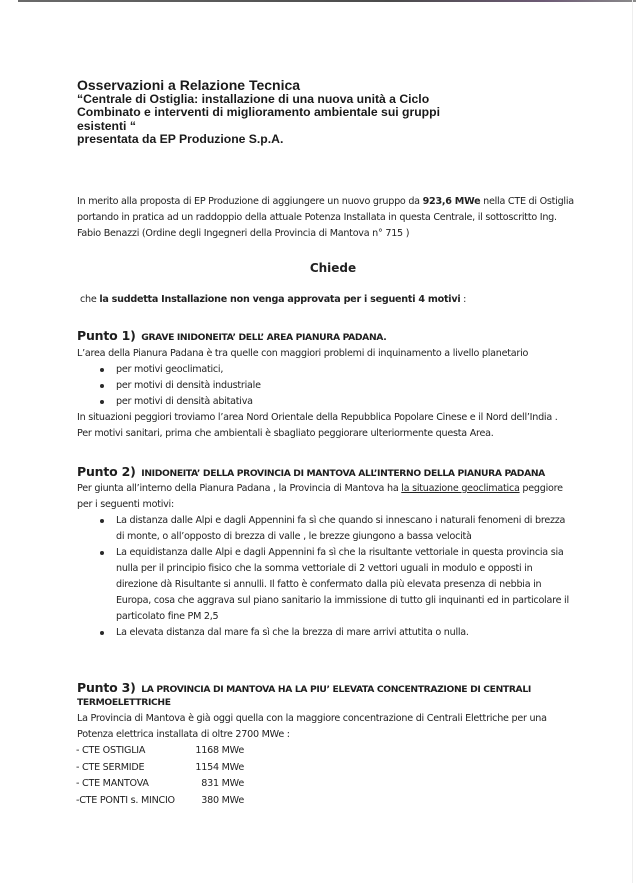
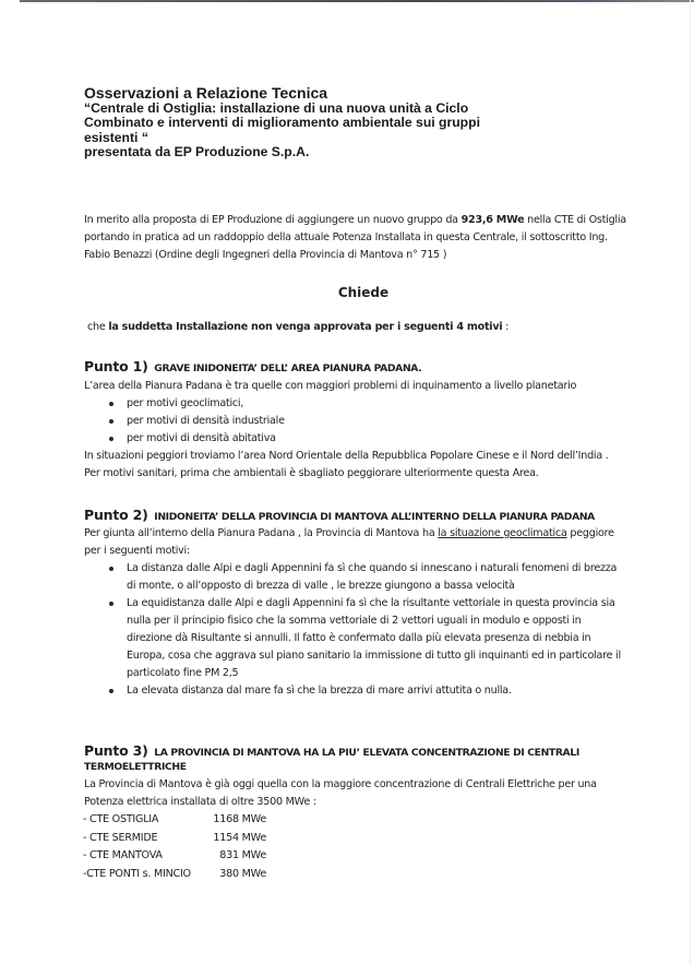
  Osservazioni a Relazione Tecnica
  “Centrale di Ostiglia: installazione di una nuova unità a Ciclo
  Combinato e interventi di miglioramento ambientale sui gruppi
  esistenti “
  presentata da EP Produzione S.p.A.
  In merito alla proposta di EP Produzione di aggiungere un nuovo gruppo da 923,6 MWe nella CTE di Ostiglia
  portando in pratica ad un raddoppio della attuale Potenza Installata in questa Centrale, il sottoscritto Ing.
  Fabio Benazzi (Ordine degli Ingegneri della Provincia di Mantova n° 715 )
  Chiede
  che la suddetta Installazione non venga approvata per i seguenti 4 motivi :
  Punto 1) GRAVE INIDONEITA’ DELL’ AREA PIANURA PADANA.
  L’area della Pianura Padana è tra quelle con maggiori problemi di inquinamento a livello planetario
  per motivi geoclimatici,
  per motivi di densità industriale
  per motivi di densità abitativa
  In situazioni peggiori troviamo l’area Nord Orientale della Repubblica Popolare Cinese e il Nord dell’India .
  Per motivi sanitari, prima che ambientali è sbagliato peggiorare ulteriormente questa Area.
  Punto 2) INIDONEITA’ DELLA PROVINCIA DI MANTOVA ALL’INTERNO DELLA PIANURA PADANA
  Per giunta all’interno della Pianura Padana , la Provincia di Mantova ha la situazione geoclimatica peggiore
  per i seguenti motivi:
  La distanza dalle Alpi e dagli Appennini fa sì che quando si innescano i naturali fenomeni di brezza
  di monte, o all’opposto di brezza di valle , le brezze giungono a bassa velocità
  La equidistanza dalle Alpi e dagli Appennini fa sì che la risultante vettoriale in questa provincia sia
  nulla per il principio fisico che la somma vettoriale di 2 vettori uguali in modulo e opposti in
  direzione dà Risultante si annulli. Il fatto è confermato dalla più elevata presenza di nebbia in
  Europa, cosa che aggrava sul piano sanitario la immissione di tutto gli inquinanti ed in particolare il
  particolato fine PM 2,5
  La elevata distanza dal mare fa sì che la brezza di mare arrivi attutita o nulla.
  Punto 3) LA PROVINCIA DI MANTOVA HA LA PIU’ ELEVATA CONCENTRAZIONE DI CENTRALI
  TERMOELETTRICHE
  La Provincia di Mantova è già oggi quella con la maggiore concentrazione di Centrali Elettriche per una
- Potenza elettrica installata di oltre 2700 MWe :
+ Potenza elettrica installata di oltre 3500 MWe :
  - CTE OSTIGLIA
  1168 MWe
  - CTE SERMIDE
  1154 MWe
  - CTE MANTOVA
  831 MWe
  -CTE PONTI s. MINCIO
  380 MWe
